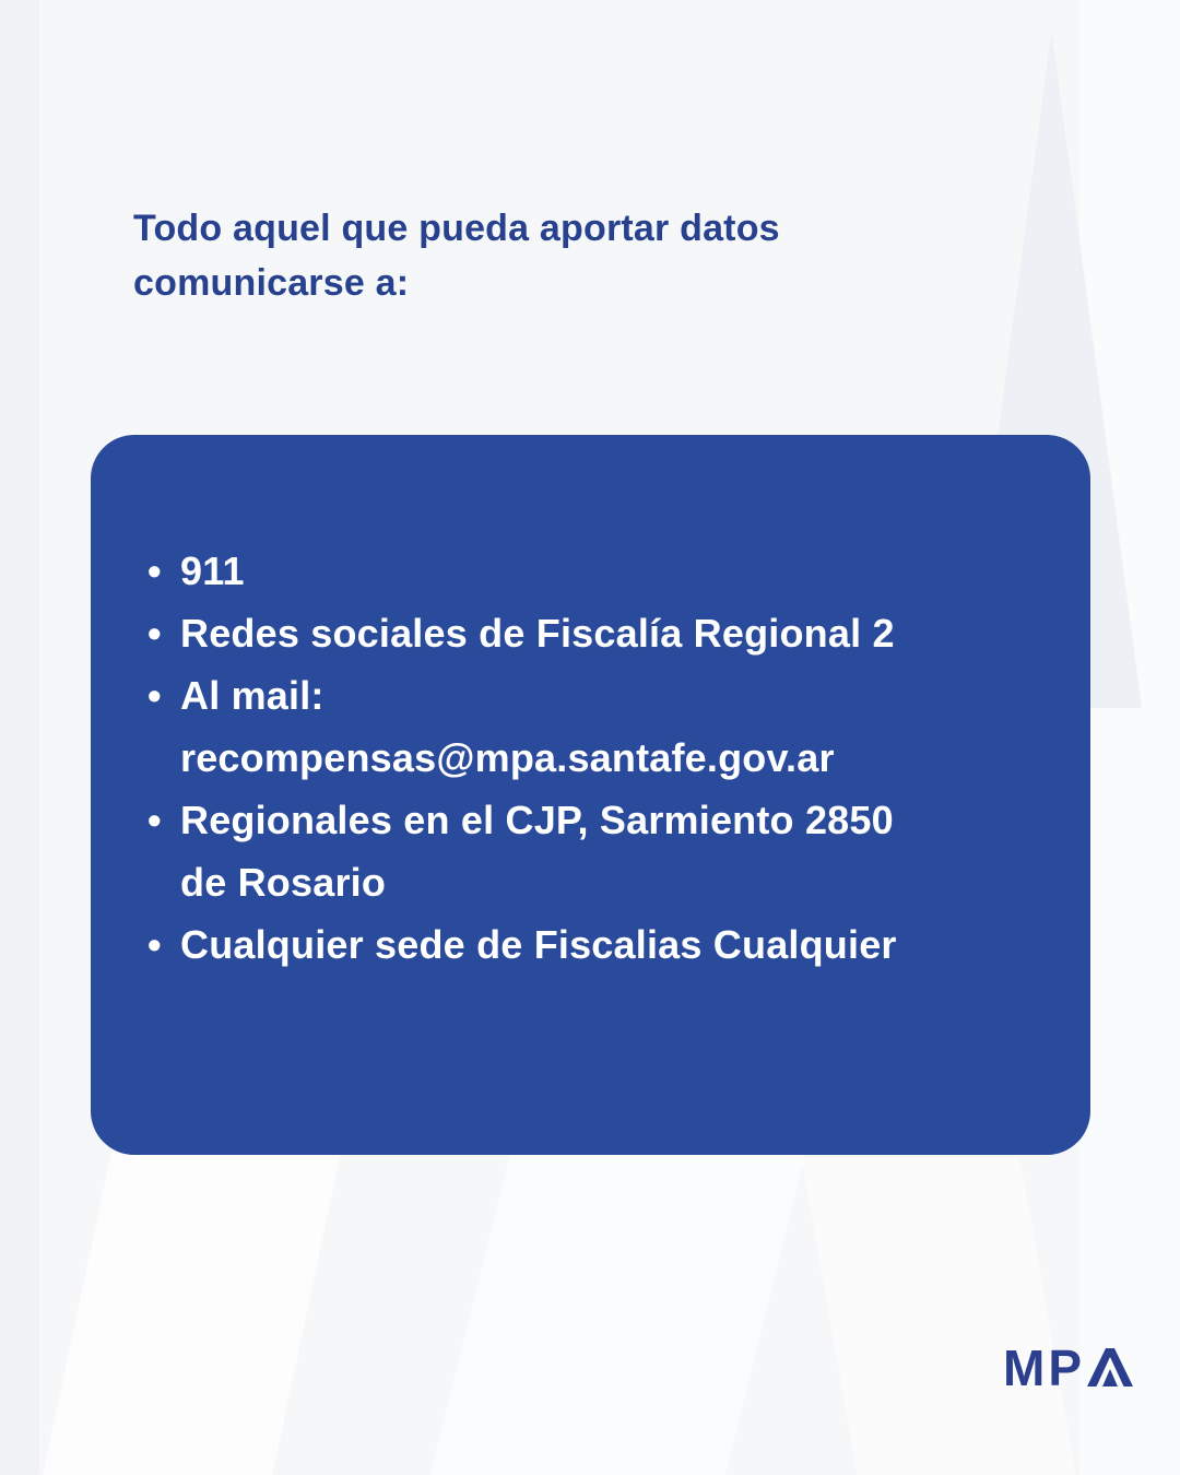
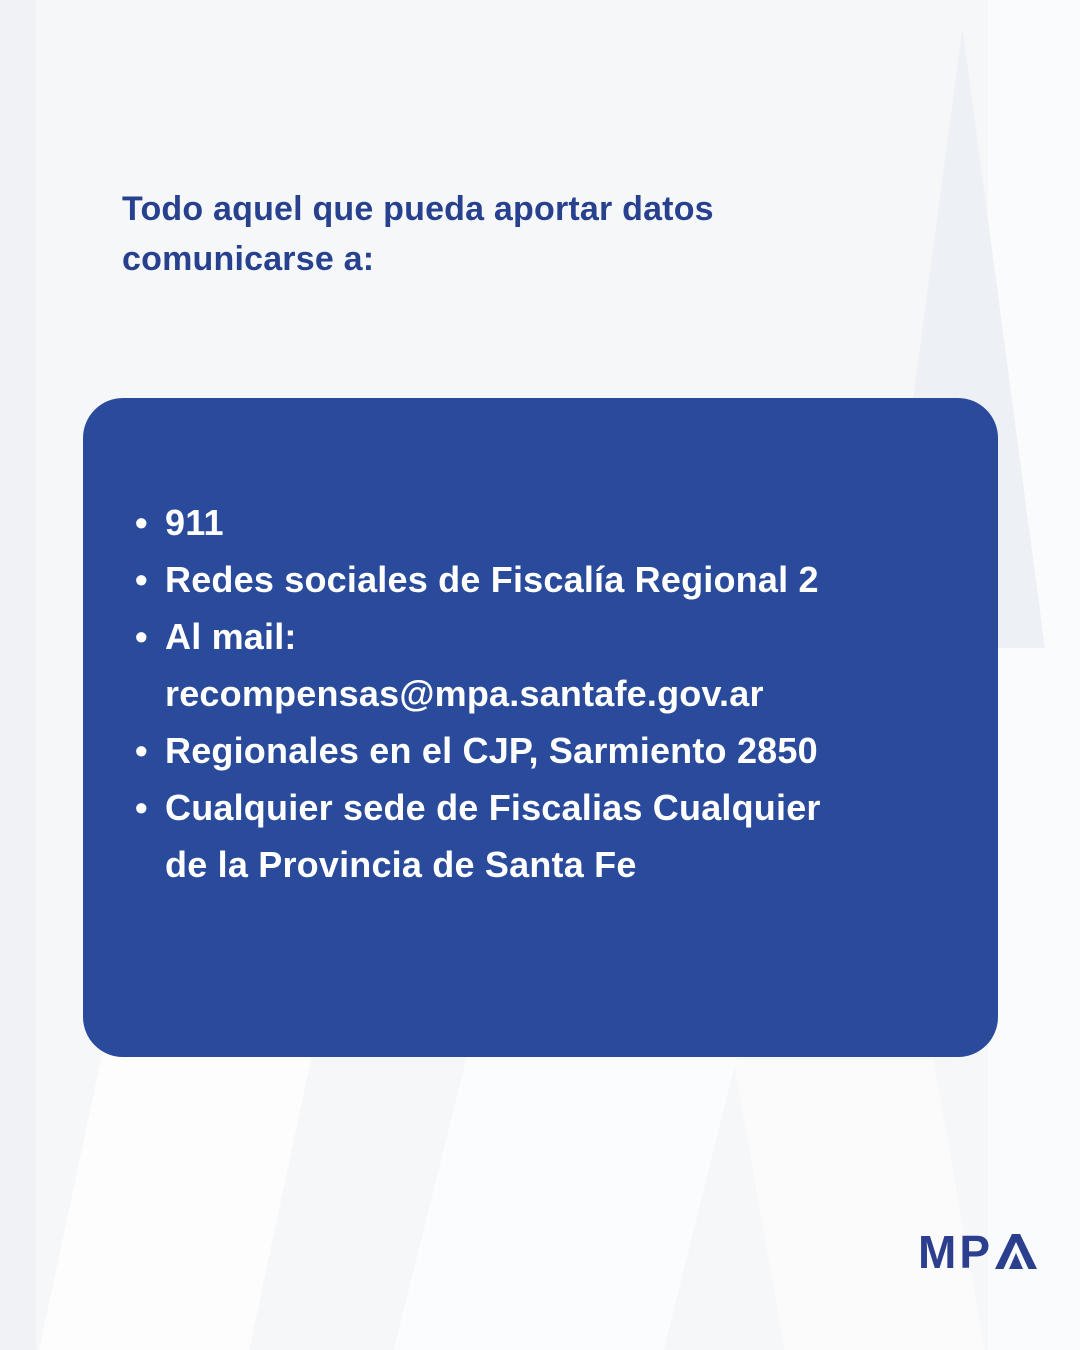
  Todo aquel que pueda aportar datos
  comunicarse a:
  •
  911
  •
  Redes sociales de Fiscalía Regional 2
  •
  Al mail:
  recompensas@mpa.santafe.gov.ar
  •
  Regionales en el CJP, Sarmiento 2850
- de Rosario
  •
  Cualquier sede de Fiscalias Cualquier
+ de la Provincia de Santa Fe
  MP
